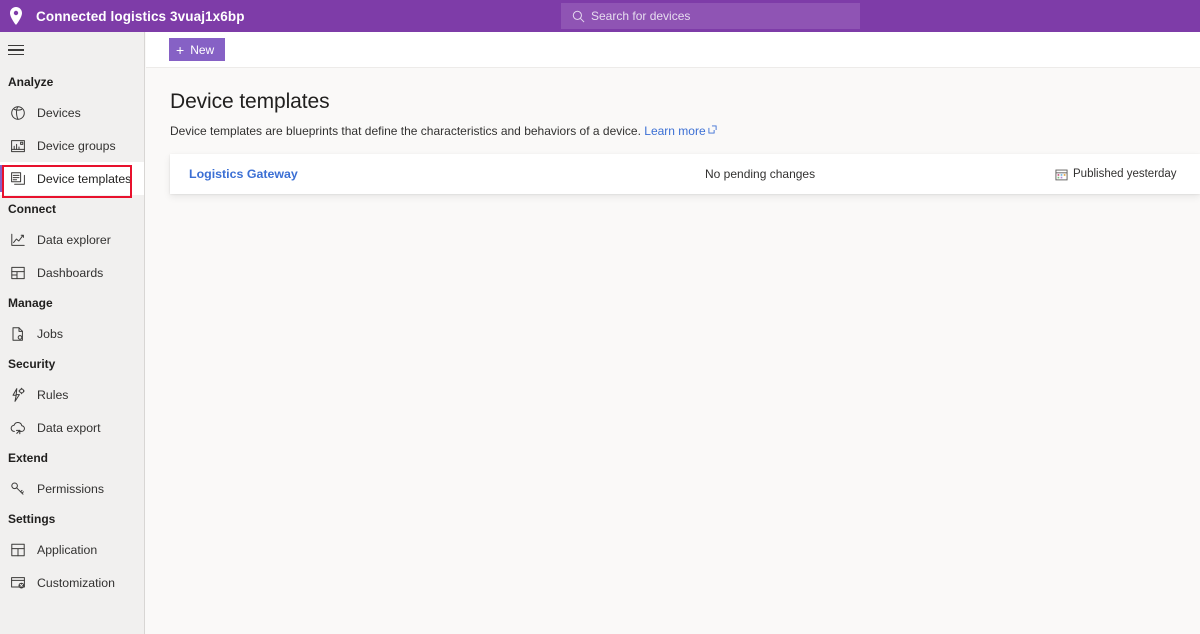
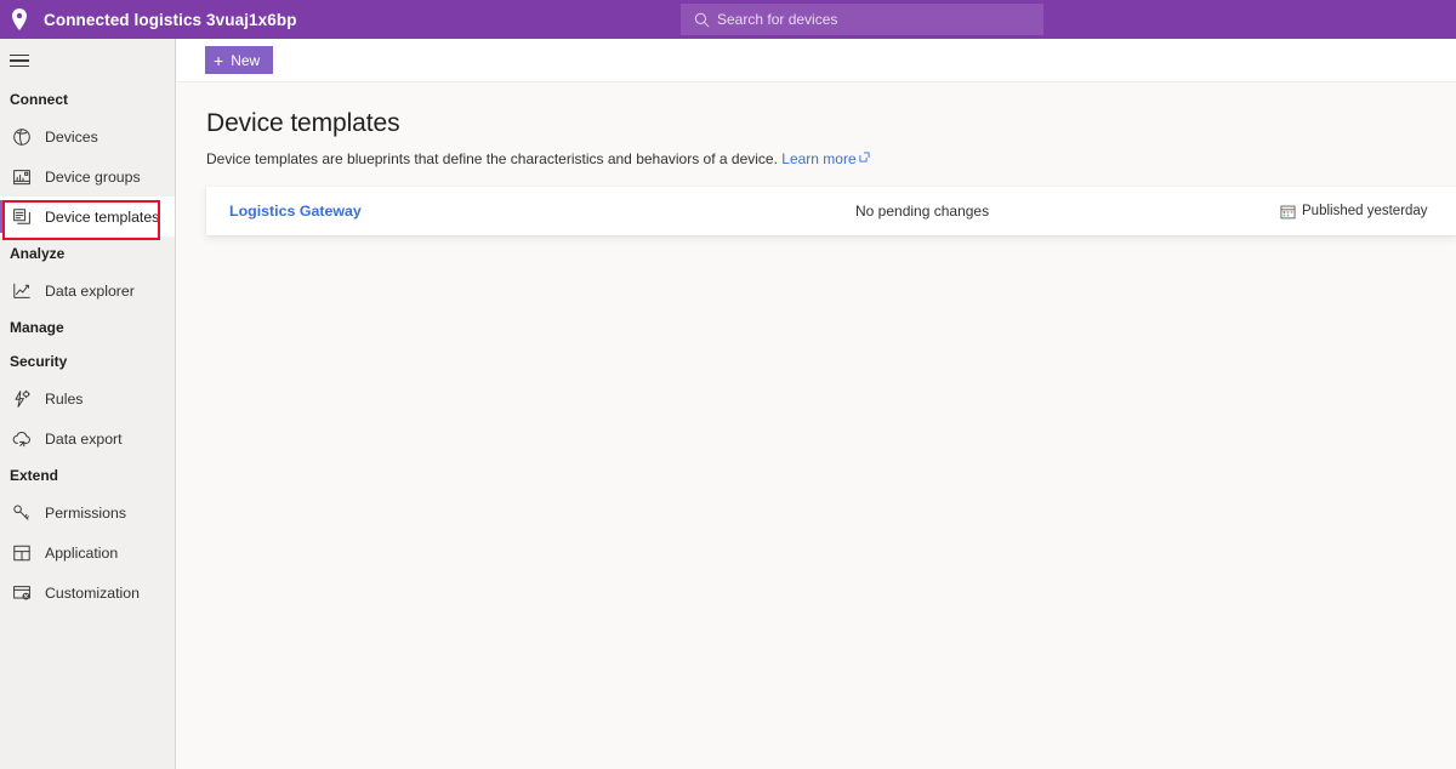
  Connected logistics 3vuaj1x6bp
  Search for devices
- Analyze
+ Connect
  Devices
  Device groups
  Device templates
- Connect
+ Analyze
  Data explorer
- Dashboards
  Manage
- Jobs
  Security
  Rules
  Data export
  Extend
  Permissions
- Settings
  Application
  Customization
  +
  New
  Device templates
  Device templates are blueprints that define the characteristics and behaviors of a device. Learn more
  Logistics Gateway
  No pending changes
  Published yesterday
